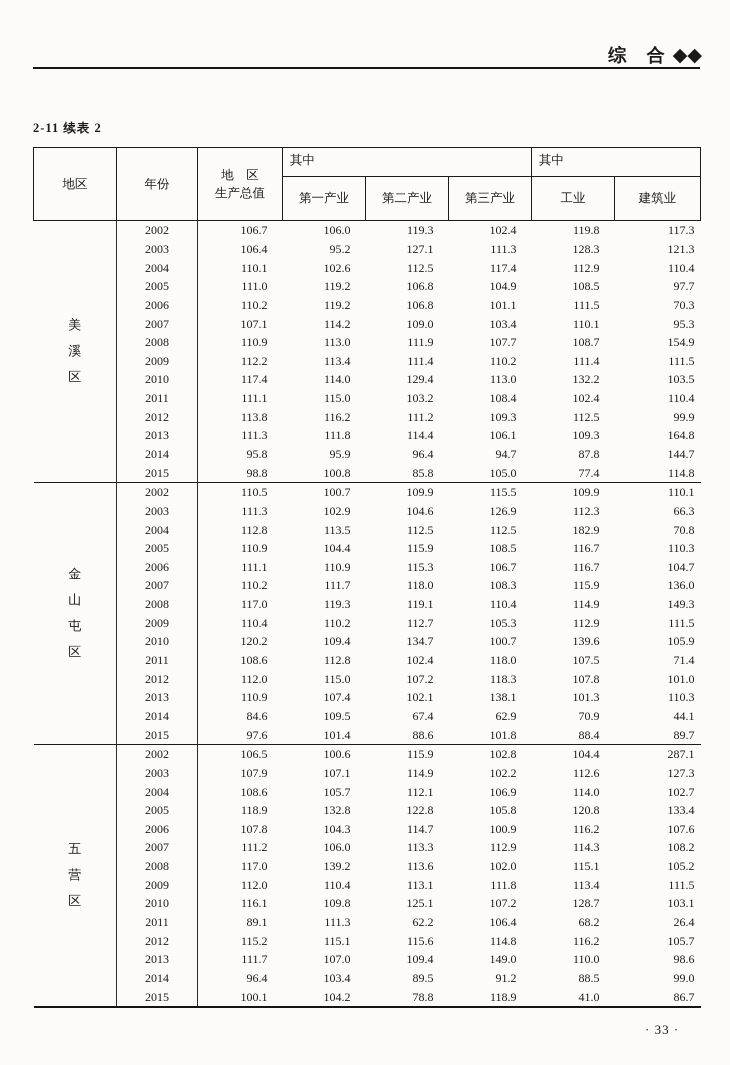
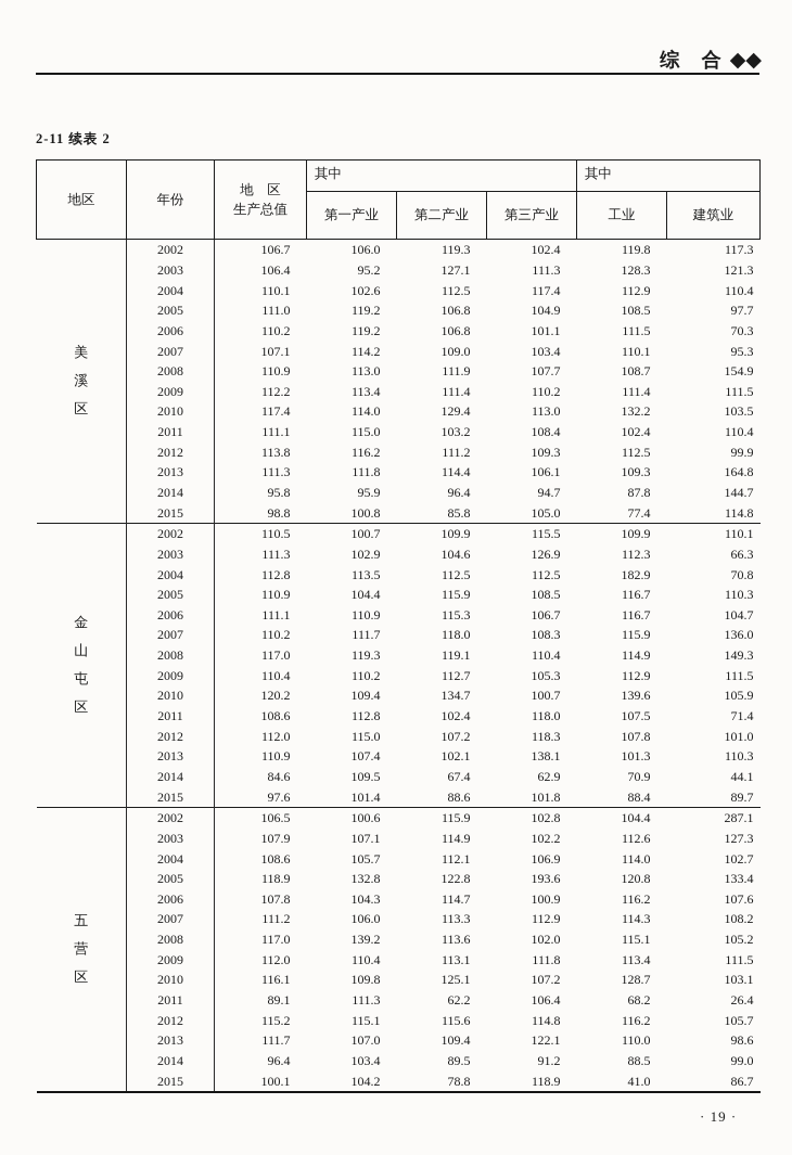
  综 合◆◆
  2-11 续表 2
  地区	年份	地 区 生产总值	其中	其中
  第一产业	第二产业	第三产业	工业	建筑业
  美溪区	2002	106.7	106.0	119.3	102.4	119.8	117.3
  2003	106.4	95.2	127.1	111.3	128.3	121.3
  2004	110.1	102.6	112.5	117.4	112.9	110.4
  2005	111.0	119.2	106.8	104.9	108.5	97.7
  2006	110.2	119.2	106.8	101.1	111.5	70.3
  2007	107.1	114.2	109.0	103.4	110.1	95.3
  2008	110.9	113.0	111.9	107.7	108.7	154.9
  2009	112.2	113.4	111.4	110.2	111.4	111.5
  2010	117.4	114.0	129.4	113.0	132.2	103.5
  2011	111.1	115.0	103.2	108.4	102.4	110.4
  2012	113.8	116.2	111.2	109.3	112.5	99.9
  2013	111.3	111.8	114.4	106.1	109.3	164.8
  2014	95.8	95.9	96.4	94.7	87.8	144.7
  2015	98.8	100.8	85.8	105.0	77.4	114.8
  金山屯区	2002	110.5	100.7	109.9	115.5	109.9	110.1
  2003	111.3	102.9	104.6	126.9	112.3	66.3
  2004	112.8	113.5	112.5	112.5	182.9	70.8
  2005	110.9	104.4	115.9	108.5	116.7	110.3
  2006	111.1	110.9	115.3	106.7	116.7	104.7
  2007	110.2	111.7	118.0	108.3	115.9	136.0
  2008	117.0	119.3	119.1	110.4	114.9	149.3
  2009	110.4	110.2	112.7	105.3	112.9	111.5
  2010	120.2	109.4	134.7	100.7	139.6	105.9
  2011	108.6	112.8	102.4	118.0	107.5	71.4
  2012	112.0	115.0	107.2	118.3	107.8	101.0
  2013	110.9	107.4	102.1	138.1	101.3	110.3
  2014	84.6	109.5	67.4	62.9	70.9	44.1
  2015	97.6	101.4	88.6	101.8	88.4	89.7
  五营区	2002	106.5	100.6	115.9	102.8	104.4	287.1
  2003	107.9	107.1	114.9	102.2	112.6	127.3
  2004	108.6	105.7	112.1	106.9	114.0	102.7
- 2005	118.9	132.8	122.8	105.8	120.8	133.4
+ 2005	118.9	132.8	122.8	193.6	120.8	133.4
  2006	107.8	104.3	114.7	100.9	116.2	107.6
  2007	111.2	106.0	113.3	112.9	114.3	108.2
  2008	117.0	139.2	113.6	102.0	115.1	105.2
  2009	112.0	110.4	113.1	111.8	113.4	111.5
  2010	116.1	109.8	125.1	107.2	128.7	103.1
  2011	89.1	111.3	62.2	106.4	68.2	26.4
  2012	115.2	115.1	115.6	114.8	116.2	105.7
- 2013	111.7	107.0	109.4	149.0	110.0	98.6
+ 2013	111.7	107.0	109.4	122.1	110.0	98.6
  2014	96.4	103.4	89.5	91.2	88.5	99.0
  2015	100.1	104.2	78.8	118.9	41.0	86.7
- · 33 ·
+ · 19 ·
